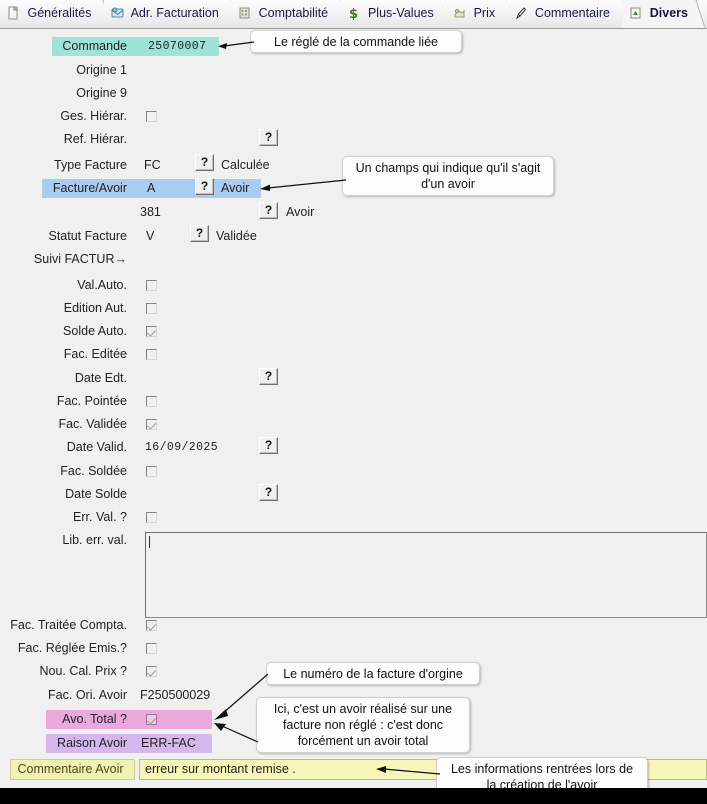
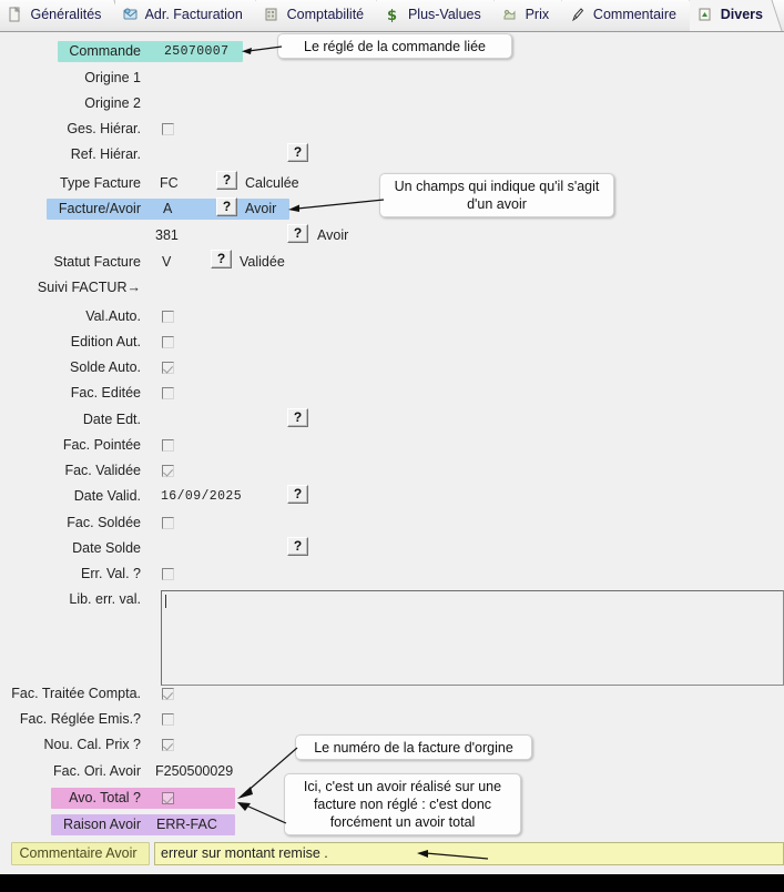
  Généralités Adr. Facturation Comptabilité
  $
  Plus-Values Prix Commentaire Divers
  Commande
  25070007
  Origine 1
- Origine 9
+ Origine 2
  Ges. Hiérar.
  Ref. Hiérar.
  ?
  Type Facture
  FC
  ?
  Calculée
  Facture/Avoir
  A
  ?
  Avoir
  381
  ?
  Avoir
  Statut Facture
  V
  ?
  Validée
  Suivi FACTUR→
  Val.Auto.
  Edition Aut.
  Solde Auto.
  Fac. Editée
  Date Edt.
  ?
  Fac. Pointée
  Fac. Validée
  Date Valid.
  16/09/2025
  ?
  Fac. Soldée
  Date Solde
  ?
  Err. Val. ?
  Lib. err. val.
  Fac. Traitée Compta.
  Fac. Réglée Emis.?
  Nou. Cal. Prix ?
  Fac. Ori. Avoir
  F250500029
  Avo. Total ?
  Raison Avoir
  ERR-FAC
  Commentaire Avoir
  erreur sur montant remise .
  Le réglé de la commande liée
  Un champs qui indique qu'il s'agit d'un avoir
  Le numéro de la facture d'orgine
  Ici, c'est un avoir réalisé sur une facture non réglé : c'est donc forcément un avoir total
- Les informations rentrées lors de la création de l'avoir
